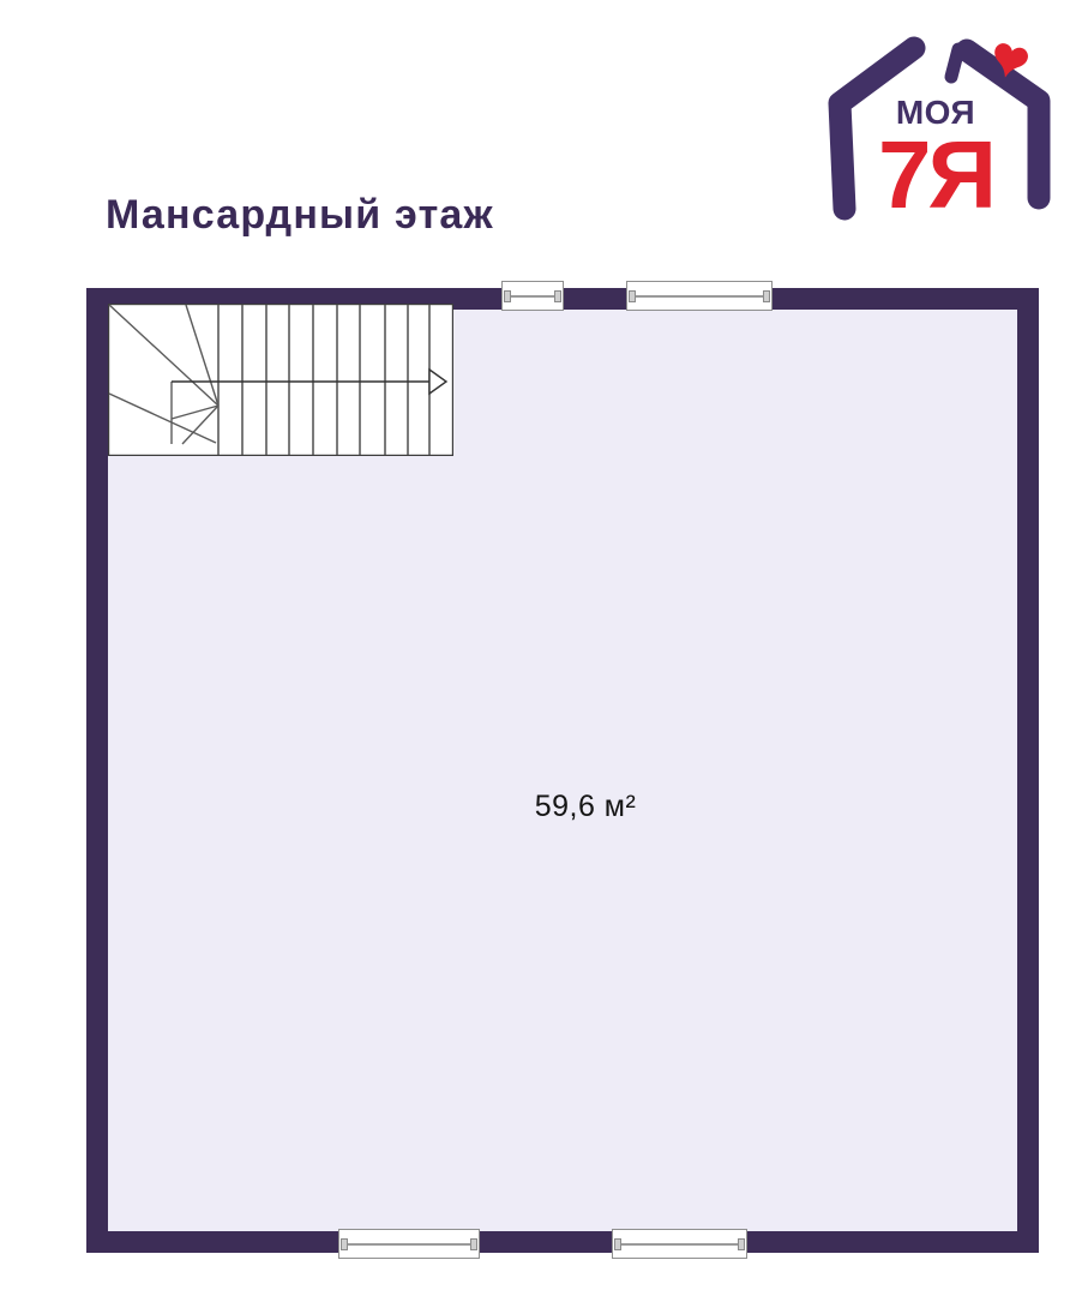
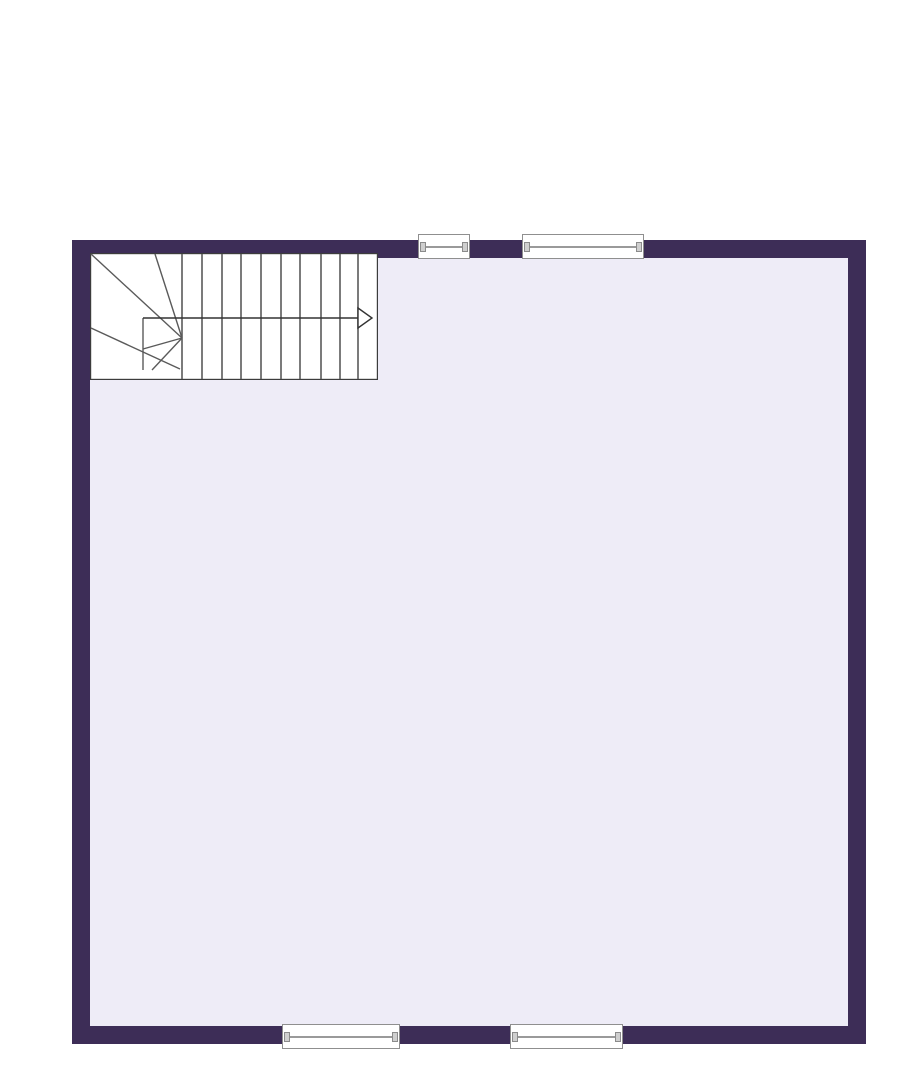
- МОЯ
- 7Я
- Мансардный этаж
- 59,6 м²
